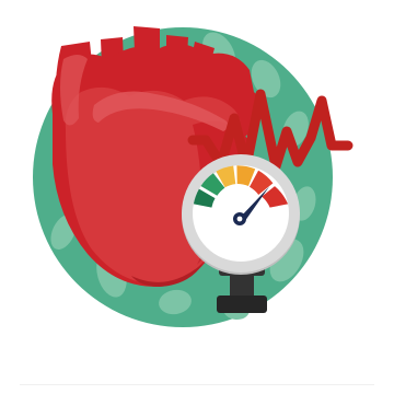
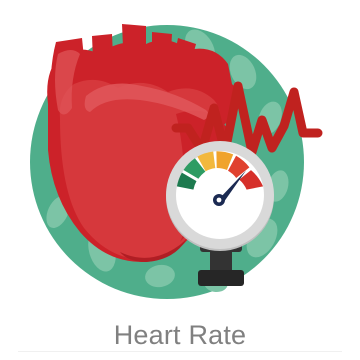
+ Heart Rate
